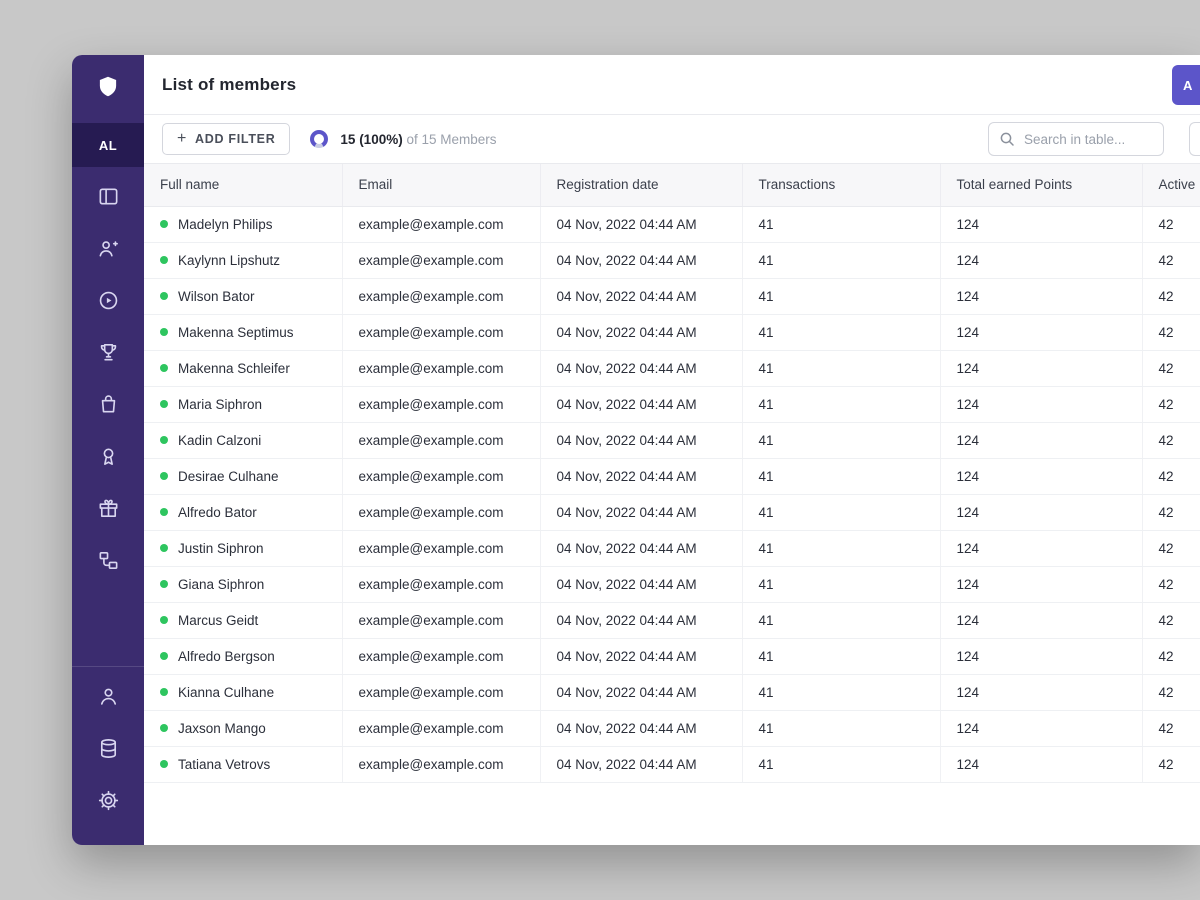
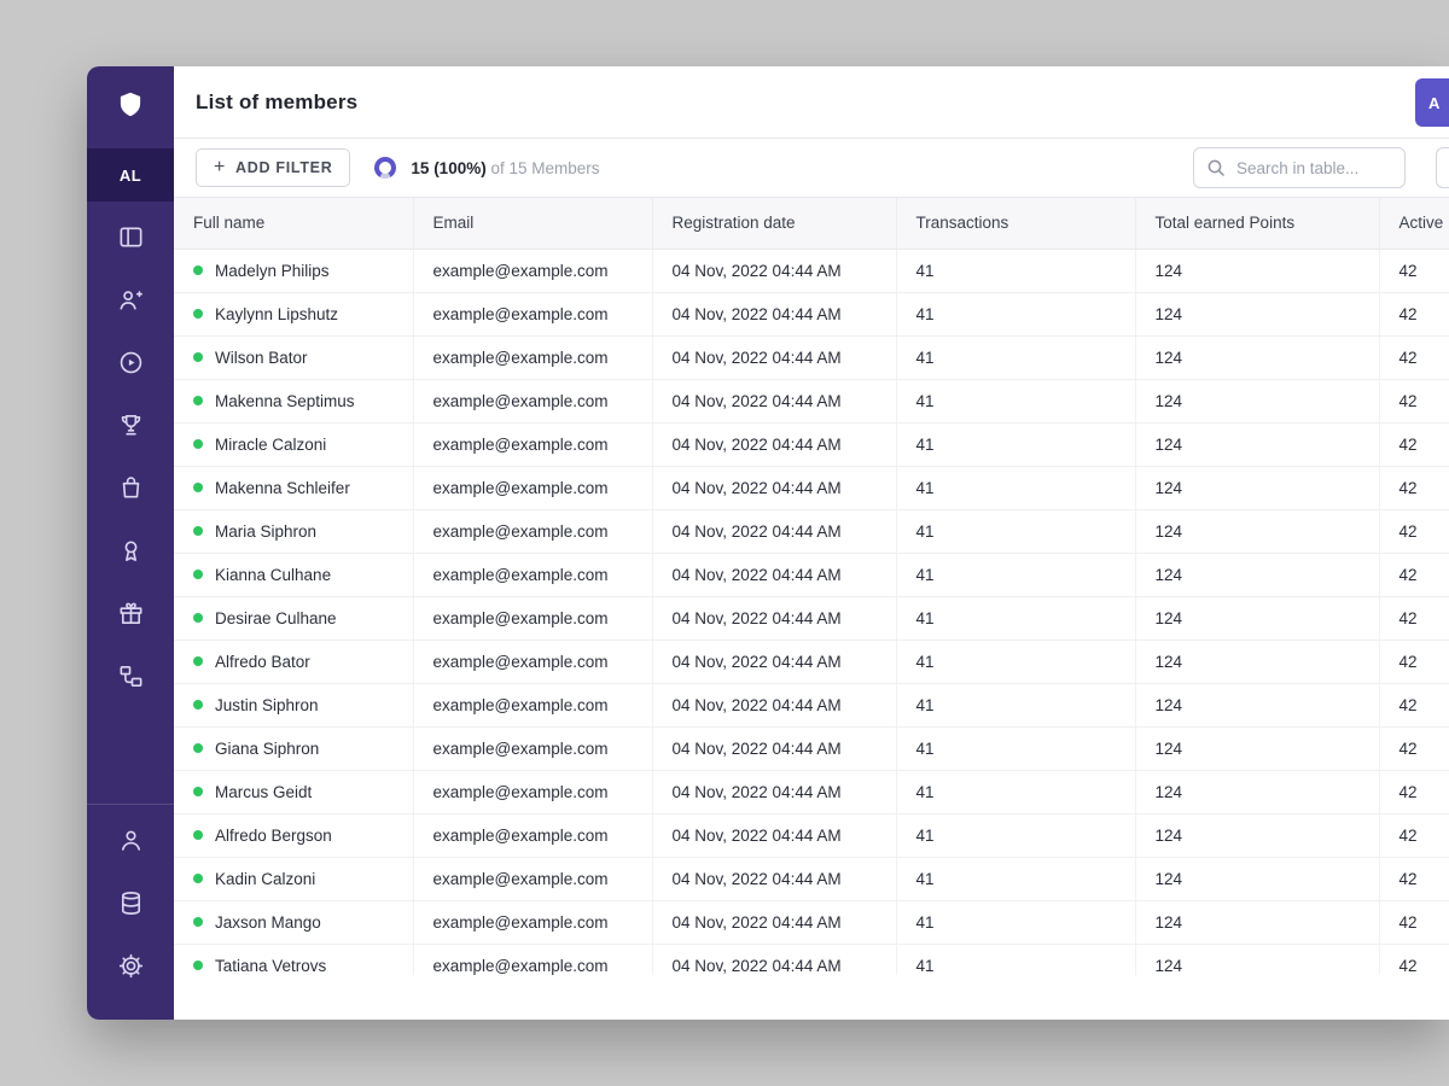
  AL
  List of members
  A
  +
  ADD FILTER
  15 (100%) of 15 Members
  Search in table...
  Full name	Email	Registration date	Transactions	Total earned Points	Active
  Madelyn Philips	example@example.com	04 Nov, 2022 04:44 AM	41	124	42
  Kaylynn Lipshutz	example@example.com	04 Nov, 2022 04:44 AM	41	124	42
  Wilson Bator	example@example.com	04 Nov, 2022 04:44 AM	41	124	42
  Makenna Septimus	example@example.com	04 Nov, 2022 04:44 AM	41	124	42
+ Miracle Calzoni	example@example.com	04 Nov, 2022 04:44 AM	41	124	42
  Makenna Schleifer	example@example.com	04 Nov, 2022 04:44 AM	41	124	42
  Maria Siphron	example@example.com	04 Nov, 2022 04:44 AM	41	124	42
- Kadin Calzoni	example@example.com	04 Nov, 2022 04:44 AM	41	124	42
+ Kianna Culhane	example@example.com	04 Nov, 2022 04:44 AM	41	124	42
  Desirae Culhane	example@example.com	04 Nov, 2022 04:44 AM	41	124	42
  Alfredo Bator	example@example.com	04 Nov, 2022 04:44 AM	41	124	42
  Justin Siphron	example@example.com	04 Nov, 2022 04:44 AM	41	124	42
  Giana Siphron	example@example.com	04 Nov, 2022 04:44 AM	41	124	42
  Marcus Geidt	example@example.com	04 Nov, 2022 04:44 AM	41	124	42
  Alfredo Bergson	example@example.com	04 Nov, 2022 04:44 AM	41	124	42
- Kianna Culhane	example@example.com	04 Nov, 2022 04:44 AM	41	124	42
+ Kadin Calzoni	example@example.com	04 Nov, 2022 04:44 AM	41	124	42
  Jaxson Mango	example@example.com	04 Nov, 2022 04:44 AM	41	124	42
  Tatiana Vetrovs	example@example.com	04 Nov, 2022 04:44 AM	41	124	42
